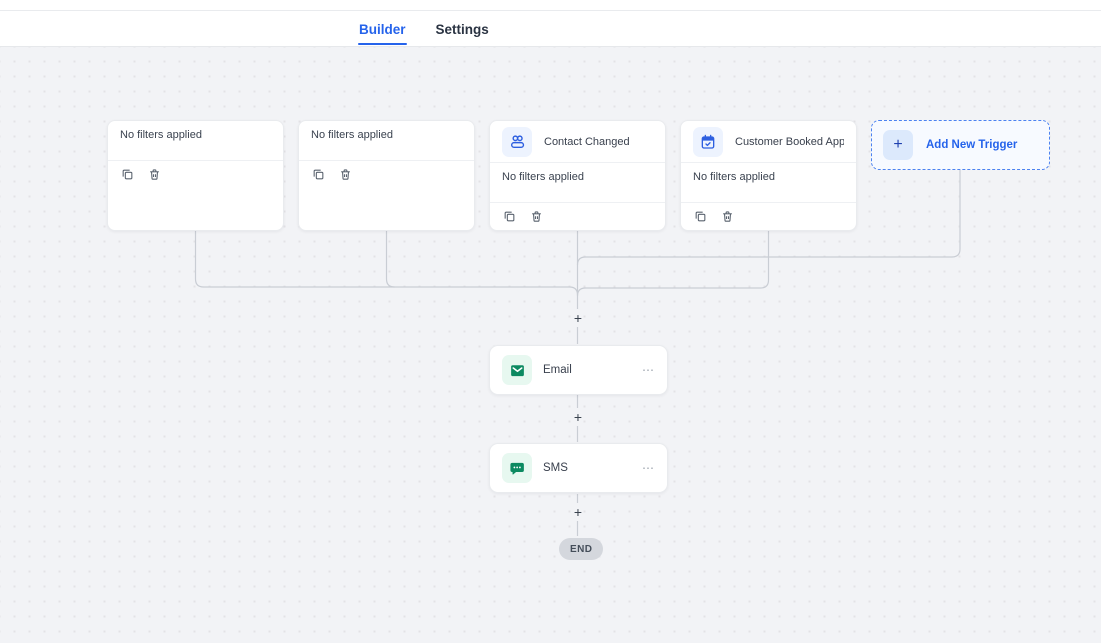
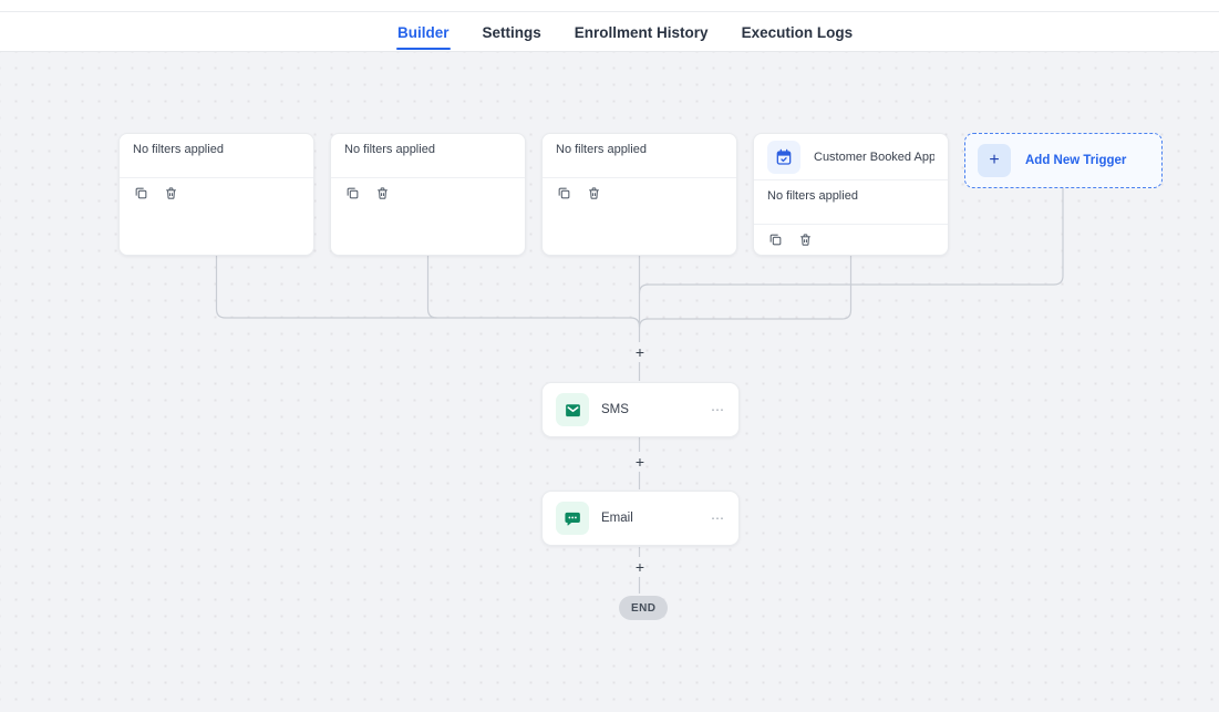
  Builder
  Settings
+ Enrollment History
+ Execution Logs
  No filters applied
  No filters applied
- Contact Changed
  No filters applied
  No filters applied
  +
  Add New Trigger
  +
- Email
+ SMS
  ⋯
  +
- SMS
+ Email
  ⋯
  +
  END
